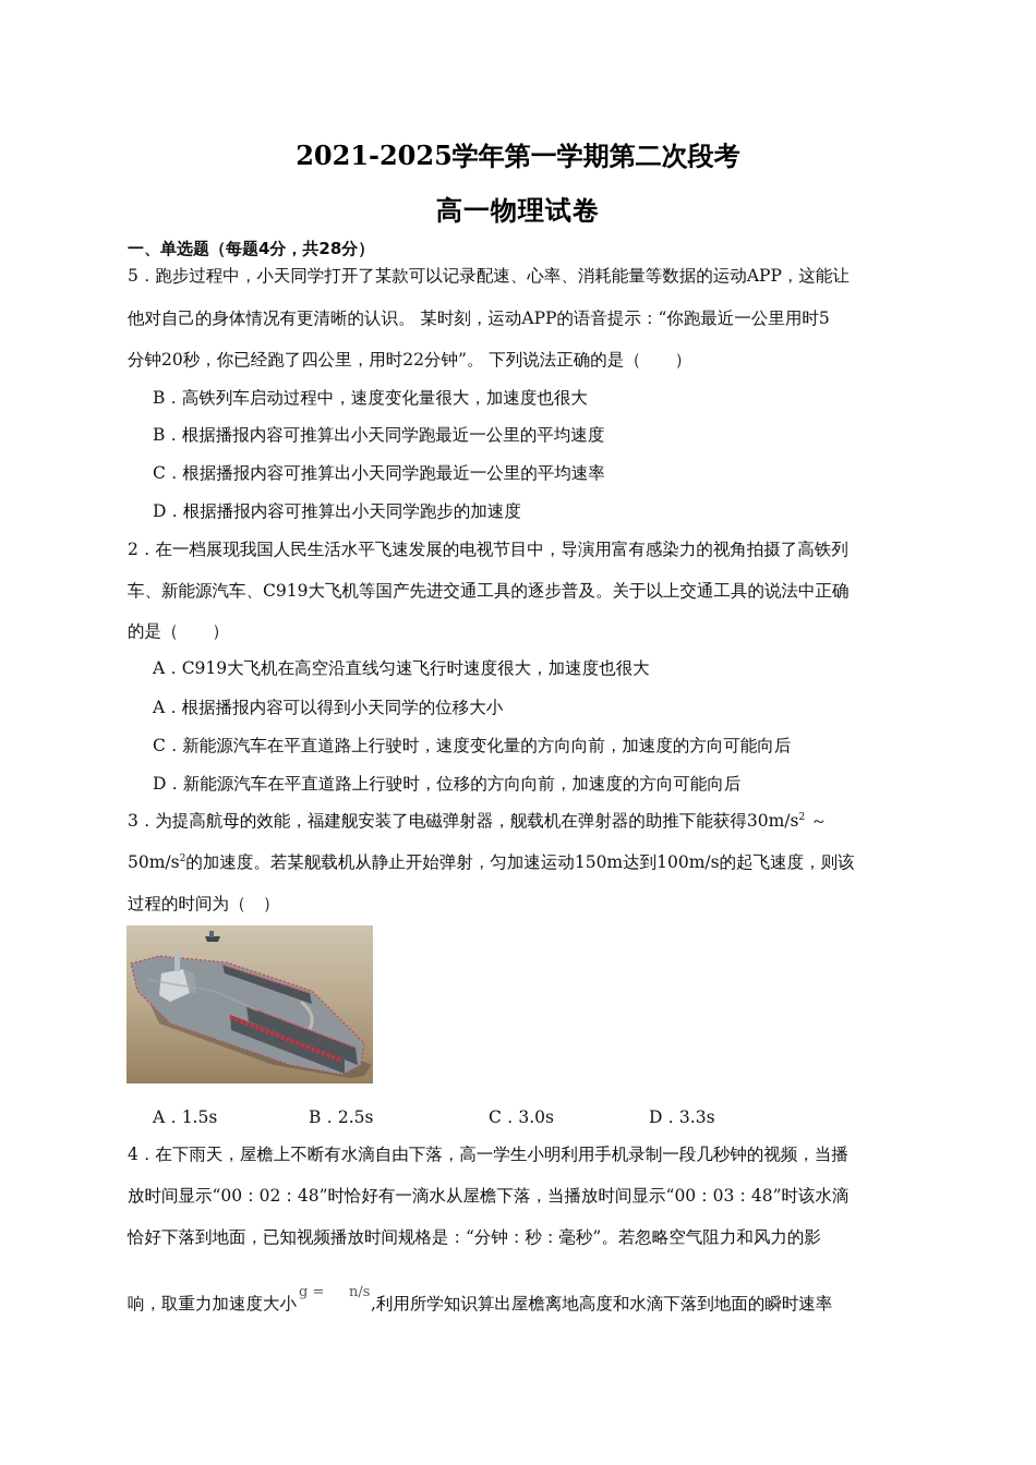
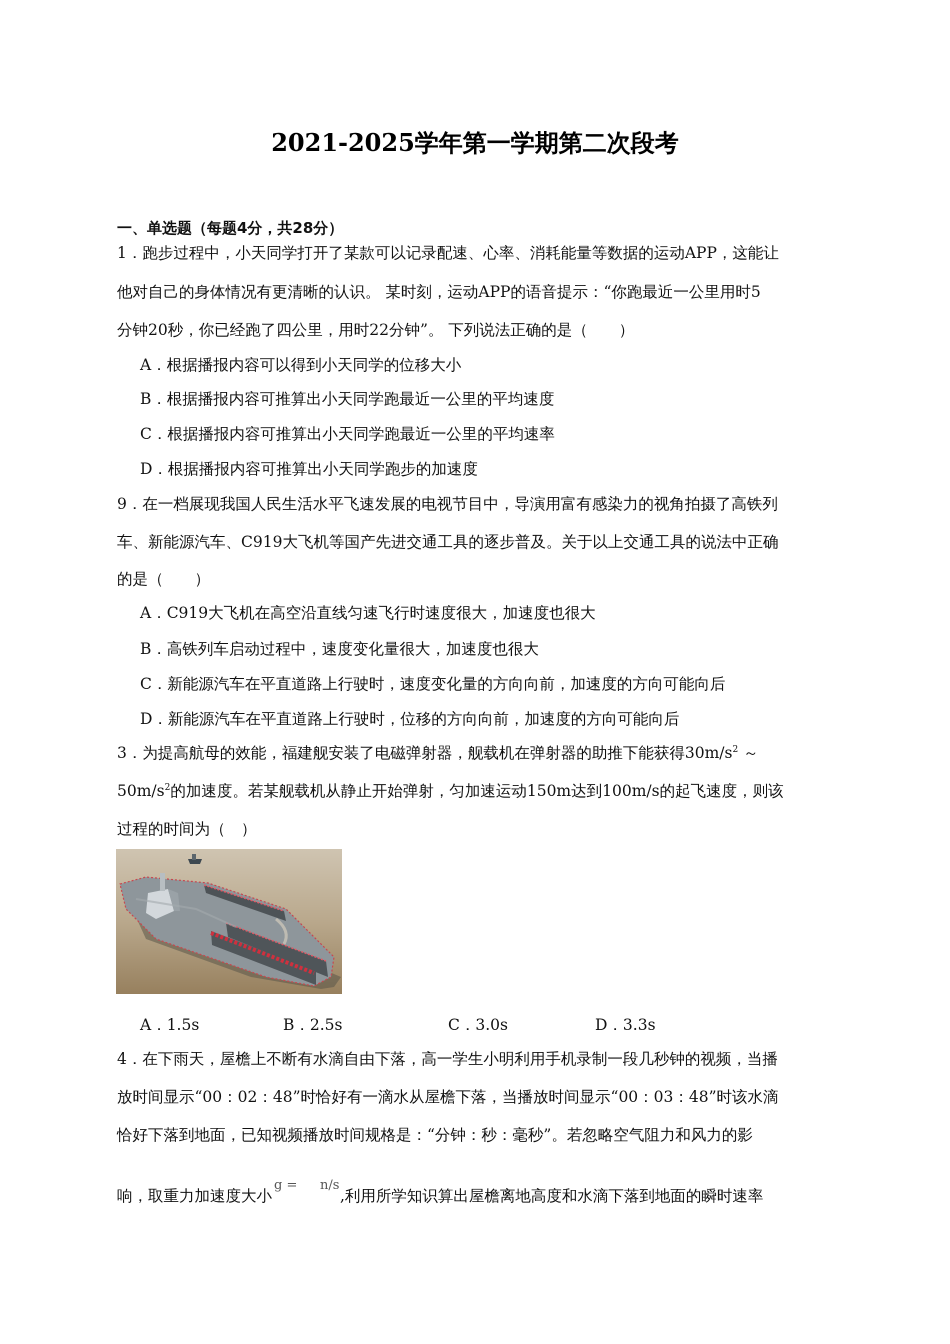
  2021-2025学年第一学期第二次段考
- 高一物理试卷
  一、单选题（每题4分，共28分）
- 5．跑步过程中，小天同学打开了某款可以记录配速、心率、消耗能量等数据的运动APP，这能让
+ 1．跑步过程中，小天同学打开了某款可以记录配速、心率、消耗能量等数据的运动APP，这能让
  他对自己的身体情况有更清晰的认识。 某时刻，运动APP的语音提示：“你跑最近一公里用时5
  分钟20秒，你已经跑了四公里，用时22分钟”。 下列说法正确的是（ ）
- B．高铁列车启动过程中，速度变化量很大，加速度也很大
+ A．根据播报内容可以得到小天同学的位移大小
  B．根据播报内容可推算出小天同学跑最近一公里的平均速度
  C．根据播报内容可推算出小天同学跑最近一公里的平均速率
  D．根据播报内容可推算出小天同学跑步的加速度
- 2．在一档展现我国人民生活水平飞速发展的电视节目中，导演用富有感染力的视角拍摄了高铁列
+ 9．在一档展现我国人民生活水平飞速发展的电视节目中，导演用富有感染力的视角拍摄了高铁列
  车、新能源汽车、C919大飞机等国产先进交通工具的逐步普及。关于以上交通工具的说法中正确
  的是（ ）
  A．C919大飞机在高空沿直线匀速飞行时速度很大，加速度也很大
- A．根据播报内容可以得到小天同学的位移大小
+ B．高铁列车启动过程中，速度变化量很大，加速度也很大
  C．新能源汽车在平直道路上行驶时，速度变化量的方向向前，加速度的方向可能向后
  D．新能源汽车在平直道路上行驶时，位移的方向向前，加速度的方向可能向后
  3．为提高航母的效能，福建舰安装了电磁弹射器，舰载机在弹射器的助推下能获得30m/s2 ～
  50m/s2的加速度。若某舰载机从静止开始弹射，匀加速运动150m达到100m/s的起飞速度，则该
  过程的时间为（ ）
  A．1.5s
  B．2.5s
  C．3.0s
  D．3.3s
  4．在下雨天，屋檐上不断有水滴自由下落，高一学生小明利用手机录制一段几秒钟的视频，当播
  放时间显示“00：02：48”时恰好有一滴水从屋檐下落，当播放时间显示“00：03：48”时该水滴
  恰好下落到地面，已知视频播放时间规格是：“分钟：秒：毫秒”。若忽略空气阻力和风力的影
  响，取重力加速度大小
  g =
  n/s
  ,利用所学知识算出屋檐离地高度和水滴下落到地面的瞬时速率
